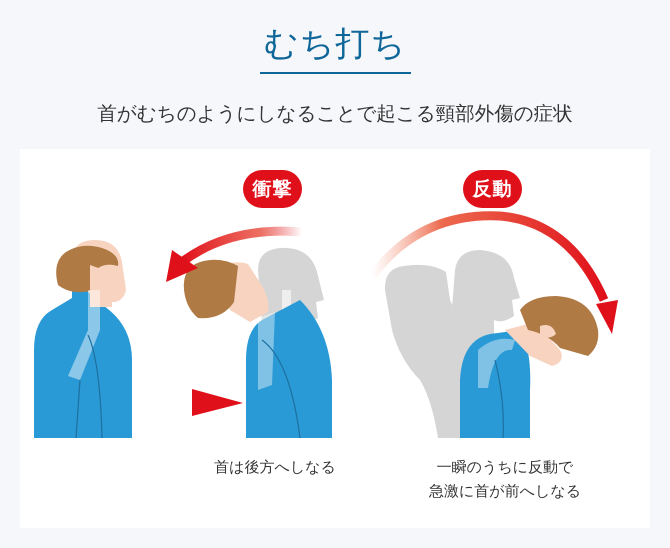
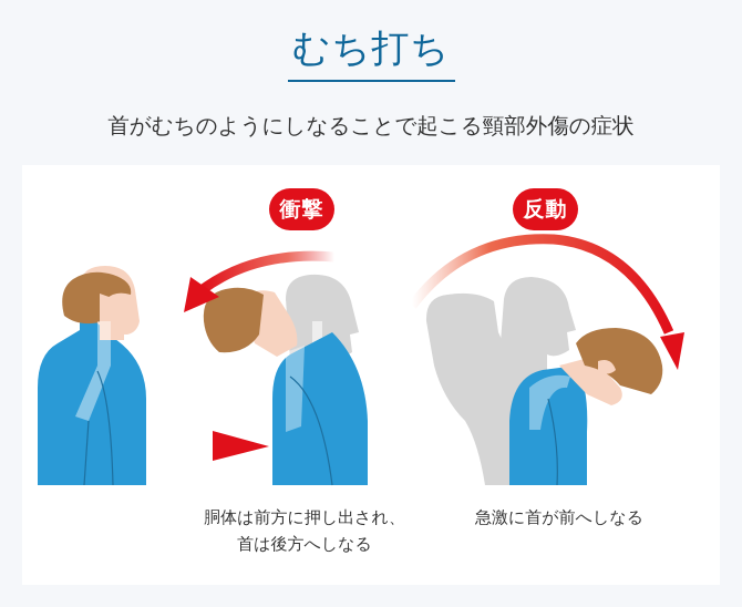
  むち打ち
  首がむちのようにしなることで起こる頸部外傷の症状
  衝撃
  反動
+ 胴体は前方に押し出され、
  首は後方へしなる
- 一瞬のうちに反動で
  急激に首が前へしなる
